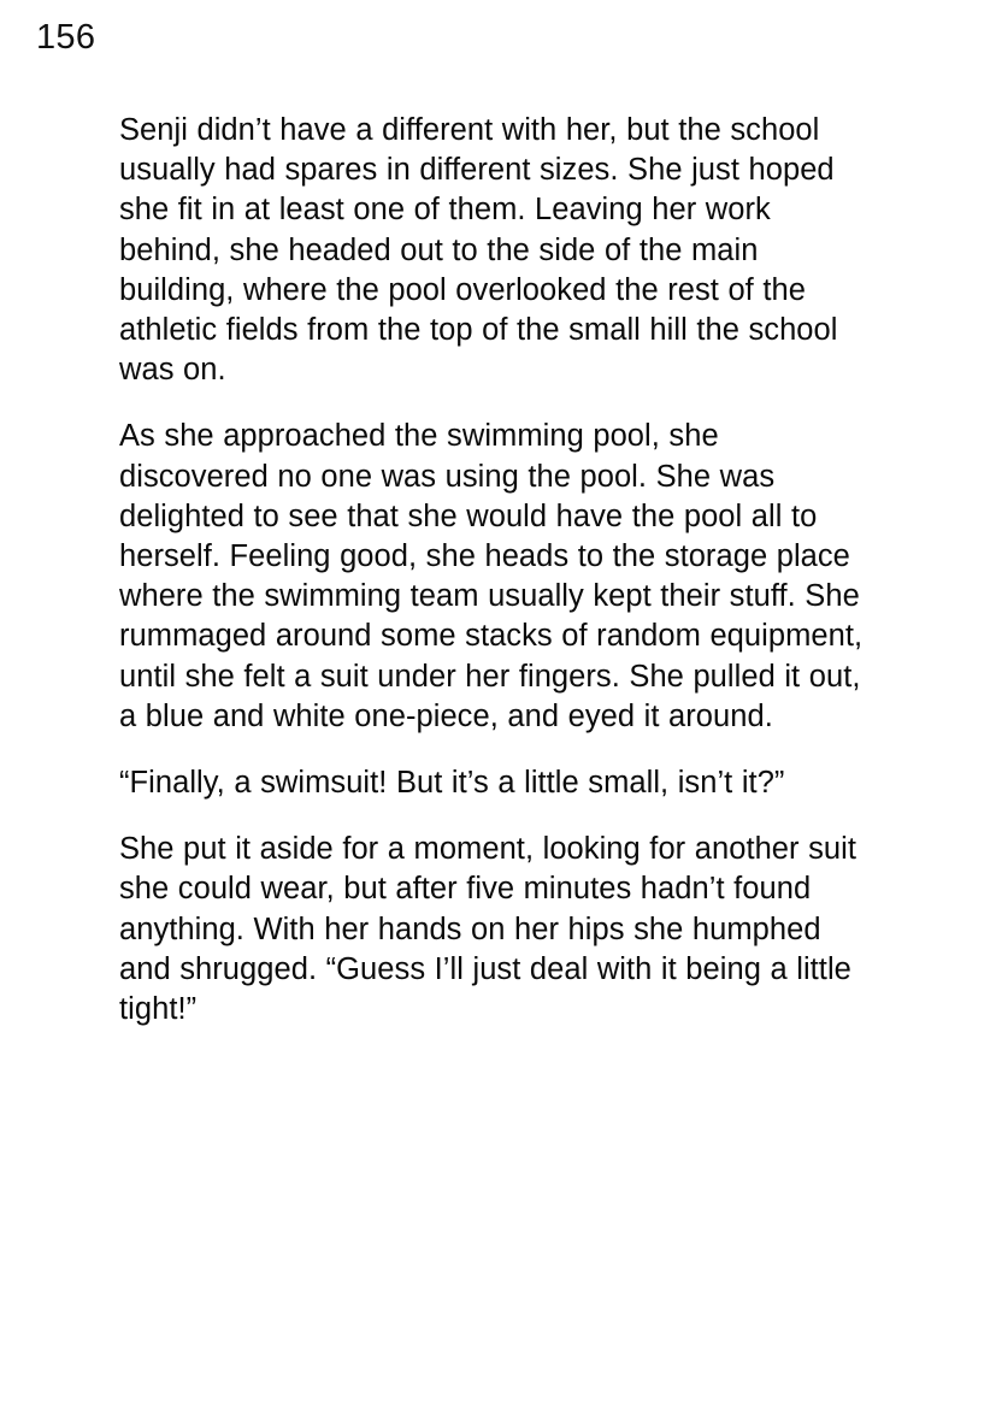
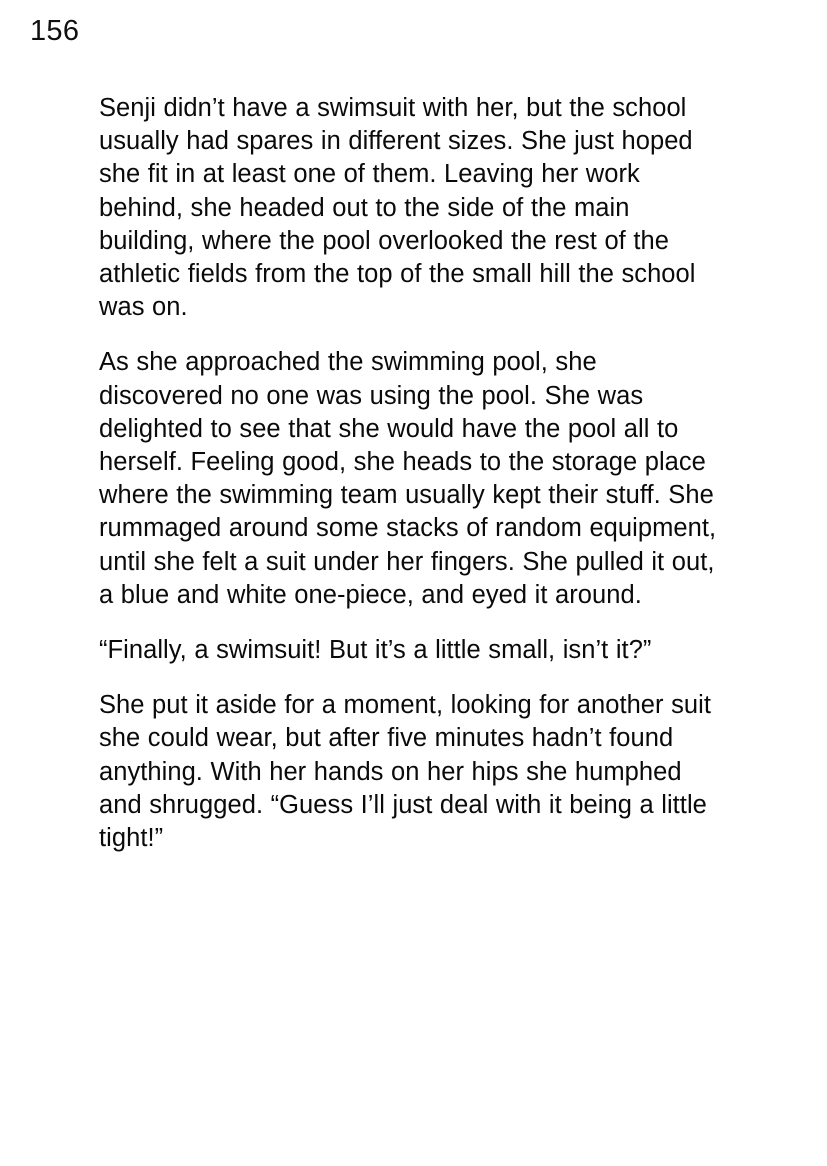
  156
- Senji didn’t have a different with her, but the school usually had spares in different sizes. She just hoped she fit in at least one of them. Leaving her work behind, she headed out to the side of the main building, where the pool overlooked the rest of the athletic fields from the top of the small hill the school was on.
+ Senji didn’t have a swimsuit with her, but the school usually had spares in different sizes. She just hoped she fit in at least one of them. Leaving her work behind, she headed out to the side of the main building, where the pool overlooked the rest of the athletic fields from the top of the small hill the school was on.
  As she approached the swimming pool, she discovered no one was using the pool. She was delighted to see that she would have the pool all to herself. Feeling good, she heads to the storage place where the swimming team usually kept their stuff. She rummaged around some stacks of random equipment, until she felt a suit under her fingers. She pulled it out, a blue and white one-piece, and eyed it around.
  “Finally, a swimsuit! But it’s a little small, isn’t it?”
  She put it aside for a moment, looking for another suit she could wear, but after five minutes hadn’t found anything. With her hands on her hips she humphed and shrugged. “Guess I’ll just deal with it being a little tight!”
